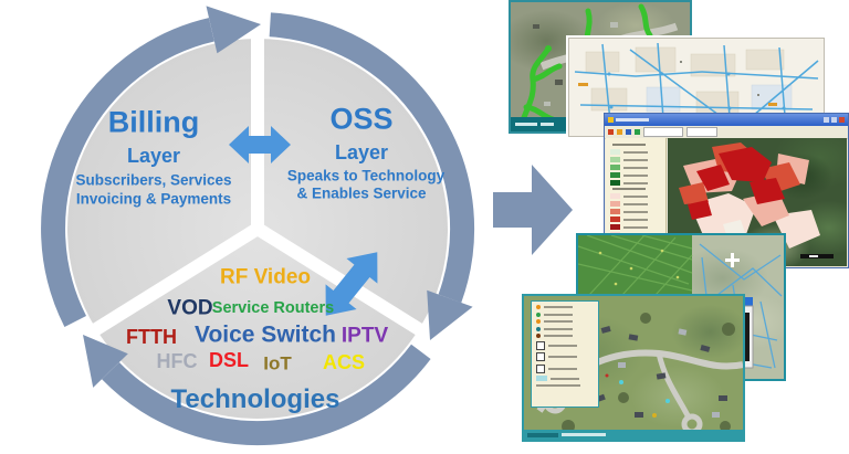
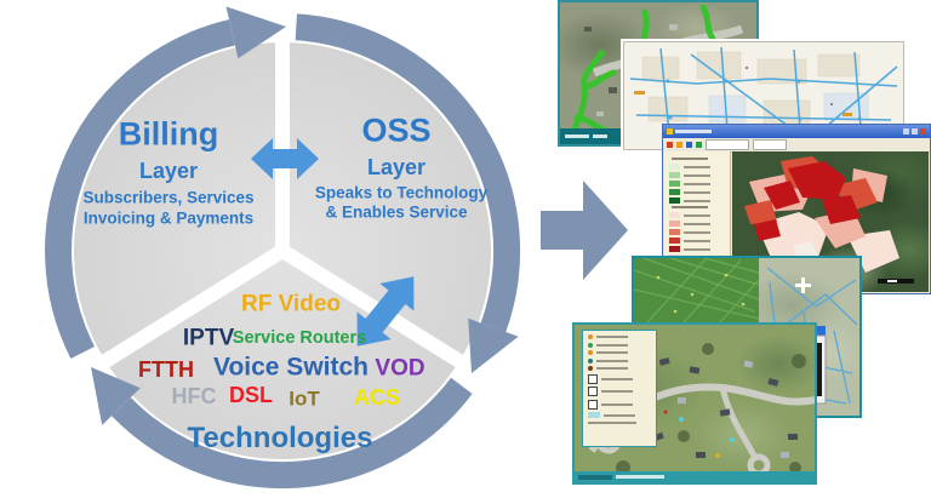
  Billing
  Layer
  Subscribers, Services
  Invoicing & Payments
  OSS
  Layer
  Speaks to Technology
  & Enables Service
  RF Video
- VOD
+ IPTV
  Service Routers
  FTTH
  Voice Switch
- IPTV
+ VOD
  HFC
  DSL
  IoT
  ACS
  Technologies
